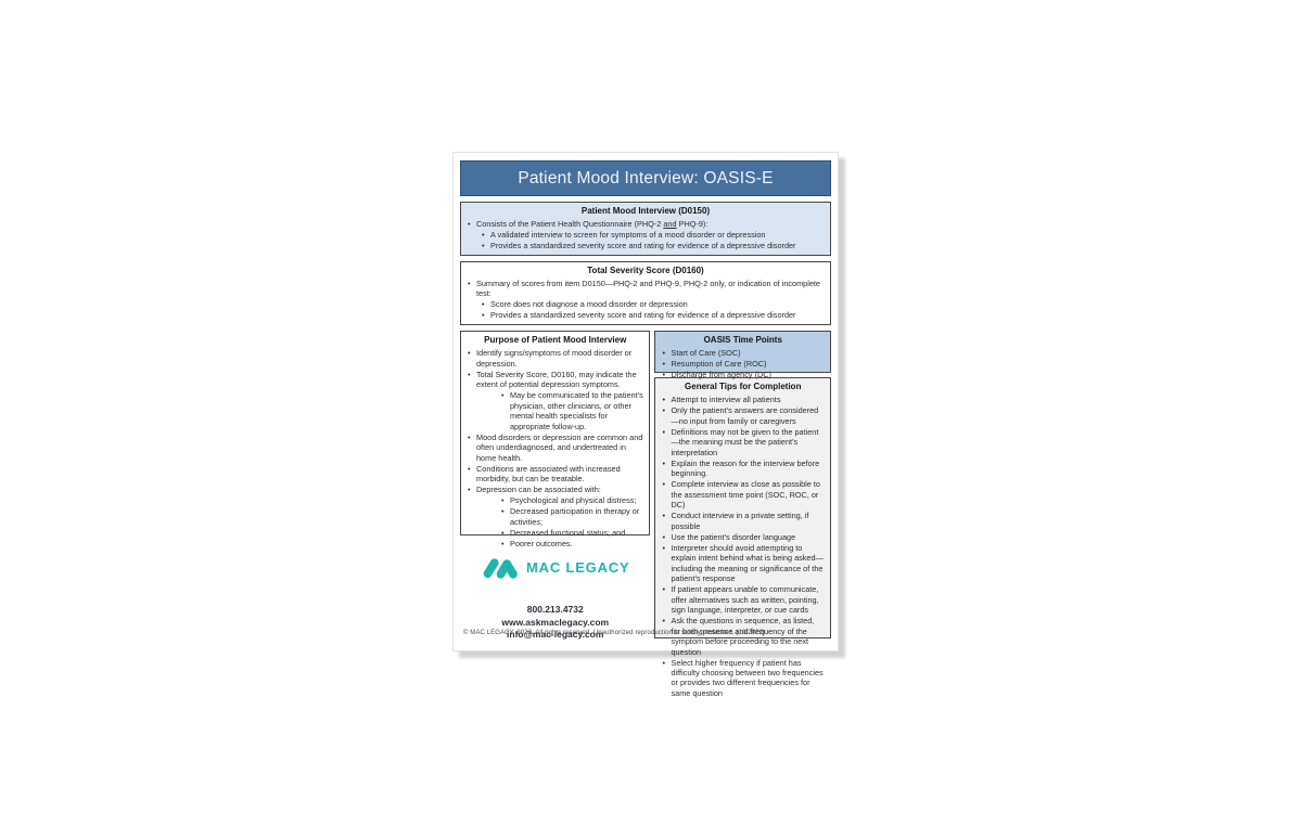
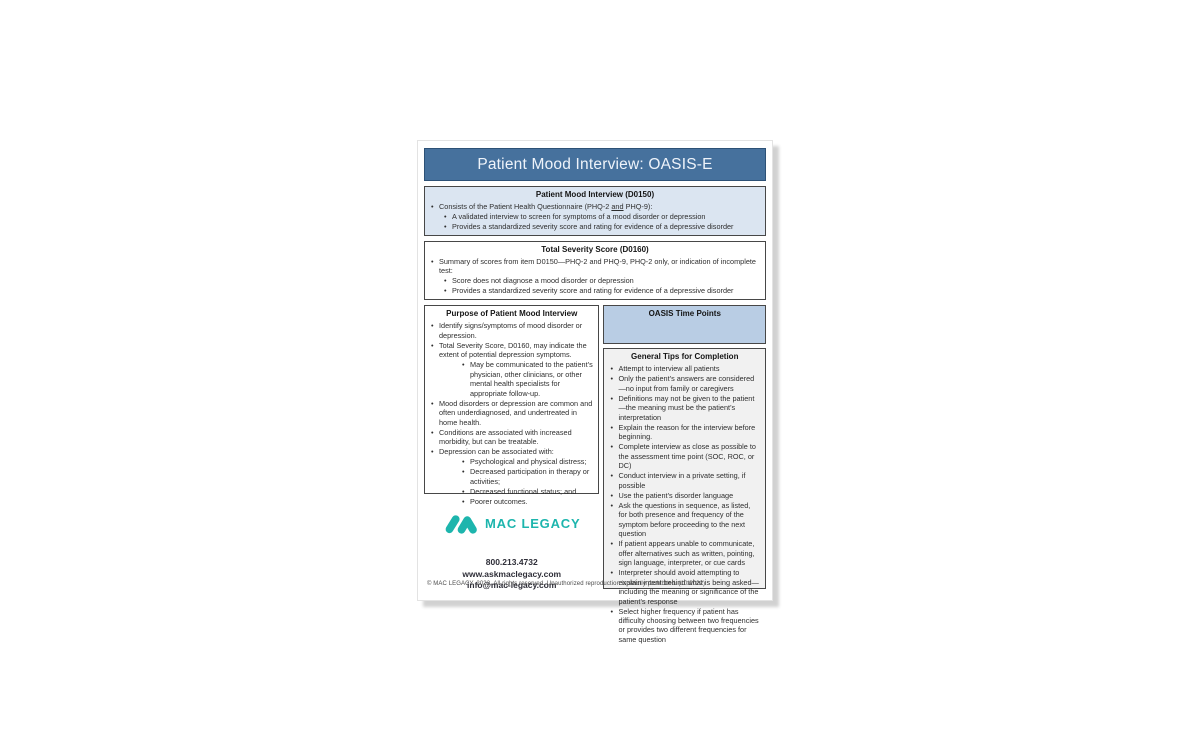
  Patient Mood Interview: OASIS-E
  Patient Mood Interview (D0150)
  Consists of the Patient Health Questionnaire (PHQ-2 and PHQ-9):
  A validated interview to screen for symptoms of a mood disorder or depression
  Provides a standardized severity score and rating for evidence of a depressive disorder
  Total Severity Score (D0160)
  Summary of scores from item D0150—PHQ-2 and PHQ-9, PHQ-2 only, or indication of incomplete test:
  Score does not diagnose a mood disorder or depression
  Provides a standardized severity score and rating for evidence of a depressive disorder
  Purpose of Patient Mood Interview
  Identify signs/symptoms of mood disorder or depression.
  Total Severity Score, D0160, may indicate the extent of potential depression symptoms.
  May be communicated to the patient’s physician, other clinicians, or other mental health specialists for appropriate follow-up.
  Mood disorders or depression are common and often underdiagnosed, and undertreated in home health.
  Conditions are associated with increased morbidity, but can be treatable.
  Depression can be associated with:
  Psychological and physical distress;
  Decreased participation in therapy or activities;
  Decreased functional status; and
  Poorer outcomes.
  MAC LEGACY
  800.213.4732
  www.askmaclegacy.com
  info@mac-legacy.com
  OASIS Time Points
- Start of Care (SOC)
- Resumption of Care (ROC)
- Discharge from agency (DC)
  General Tips for Completion
  Attempt to interview all patients
  Only the patient’s answers are considered—no input from family or caregivers
  Definitions may not be given to the patient—the meaning must be the patient’s interpretation
  Explain the reason for the interview before beginning.
  Complete interview as close as possible to the assessment time point (SOC, ROC, or DC)
  Conduct interview in a private setting, if possible
  Use the patient’s disorder language
- Interpreter should avoid attempting to explain intent behind what is being asked—including the meaning or significance of the patient’s response
+ Ask the questions in sequence, as listed, for both presence and frequency of the symptom before proceeding to the next question
  If patient appears unable to communicate, offer alternatives such as written, pointing, sign language, interpreter, or cue cards
- Ask the questions in sequence, as listed, for both presence and frequency of the symptom before proceeding to the next question
+ Interpreter should avoid attempting to explain intent behind what is being asked—including the meaning or significance of the patient’s response
  Select higher frequency if patient has difficulty choosing between two frequencies or provides two different frequencies for same question
